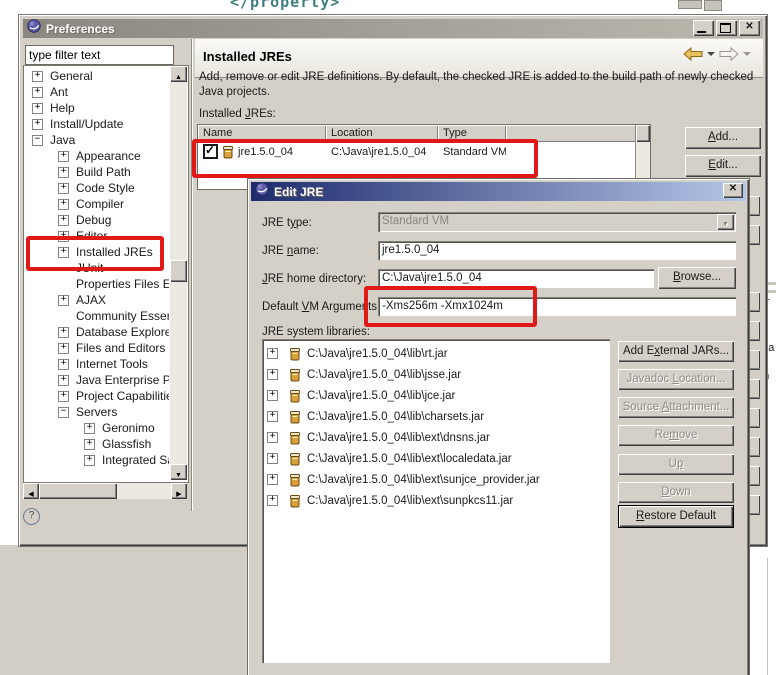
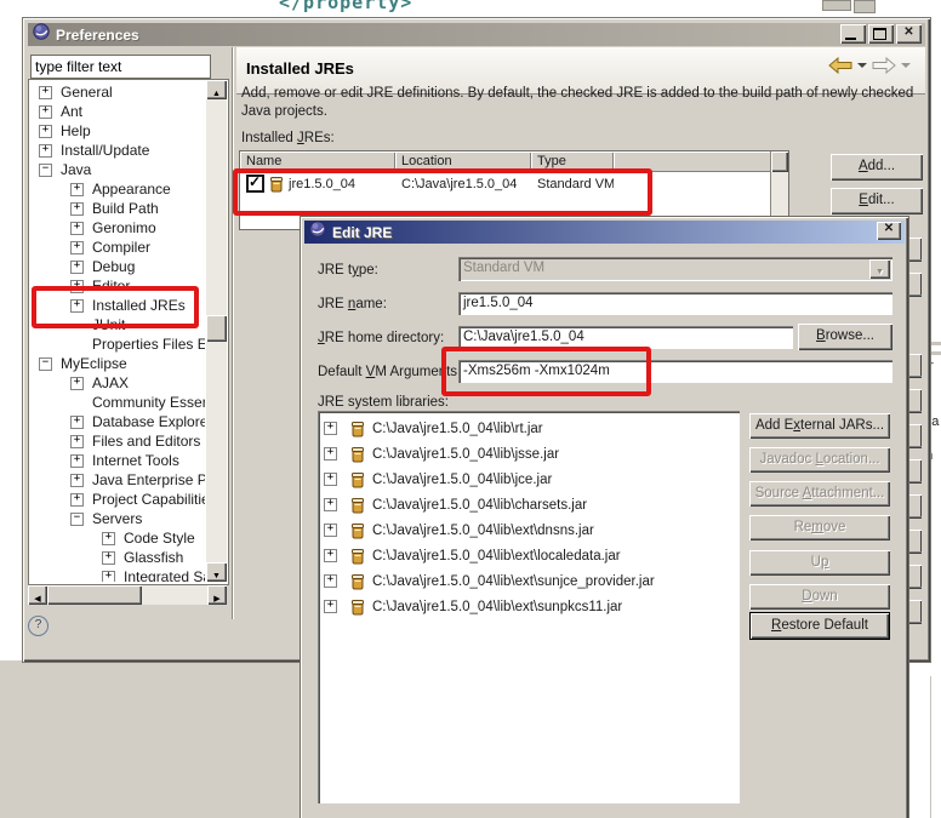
  </property>
  Preferences
  type filter text
  General
  Ant
  Help
  Install/Update
  Java
  Appearance
  Build Path
- Code Style
+ Geronimo
  Compiler
  Debug
  Editor
  Installed JREs
  JUnit
  Properties Files E
+ MyEclipse
  AJAX
  Database Explore
  Files and Editors
  Internet Tools
  Java Enterprise P
  Project Capabiliti
  Servers
- Geronimo
+ Code Style
  Glassfish
  ?
  Installed JREs
  Add, remove or edit JRE definitions. By default, the checked JRE is added to the build path of newly checked Java projects.
  Installed JREs:
  Name
  Location
  Type
  jre1.5.0_04
  C:\Java\jre1.5.0_04
  Standard VM
  Add...
  Edit...
  Edit JRE
  JRE type:
  Standard VM
  JRE name:
  jre1.5.0_04
  JRE home directory:
  C:\Java\jre1.5.0_04
  Browse...
  Default VM Arguments
  -Xms256m -Xmx1024m
  JRE system libraries:
  C:\Java\jre1.5.0_04\lib\rt.jar
  C:\Java\jre1.5.0_04\lib\jsse.jar
  C:\Java\jre1.5.0_04\lib\jce.jar
  C:\Java\jre1.5.0_04\lib\charsets.jar
  C:\Java\jre1.5.0_04\lib\ext\dnsns.jar
  C:\Java\jre1.5.0_04\lib\ext\localedata.jar
  C:\Java\jre1.5.0_04\lib\ext\sunjce_provider.jar
  C:\Java\jre1.5.0_04\lib\ext\sunpkcs11.jar
  Add External JARs...
  Javadoc Location...
  Source Attachment...
  Remove
  Up
  Down
  Restore Default
